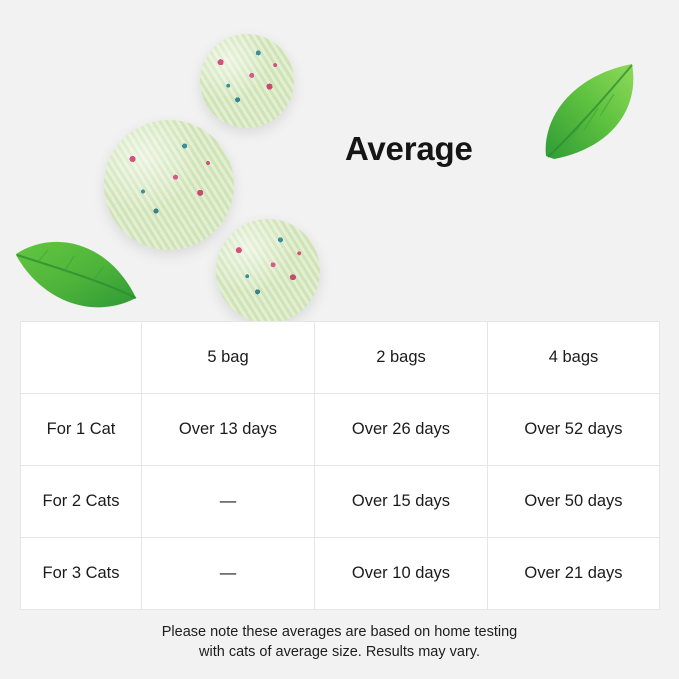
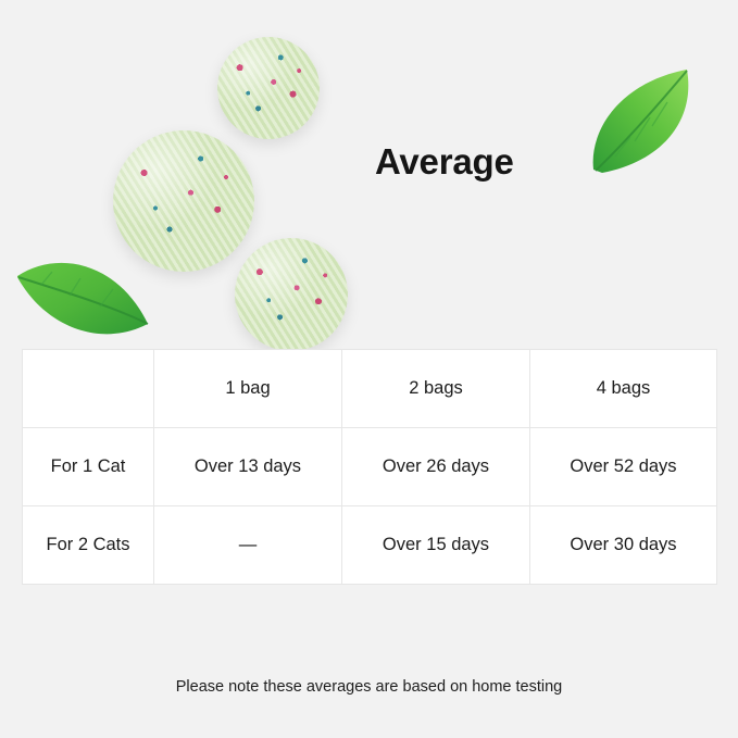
  Average
- 	5 bag	2 bags	4 bags
+ 	1 bag	2 bags	4 bags
  For 1 Cat	Over 13 days	Over 26 days	Over 52 days
- For 2 Cats	—	Over 15 days	Over 50 days
+ For 2 Cats	—	Over 15 days	Over 30 days
- For 3 Cats	—	Over 10 days	Over 21 days
  Please note these averages are based on home testing
- with cats of average size. Results may vary.
